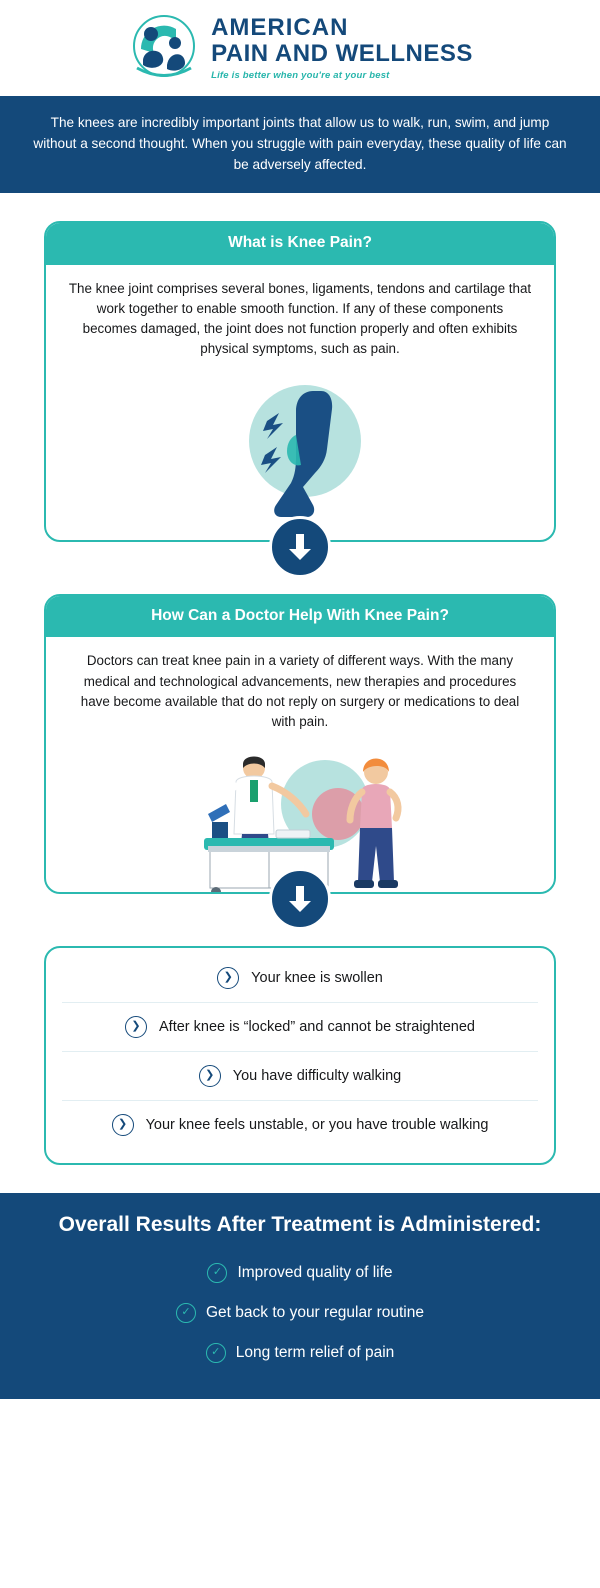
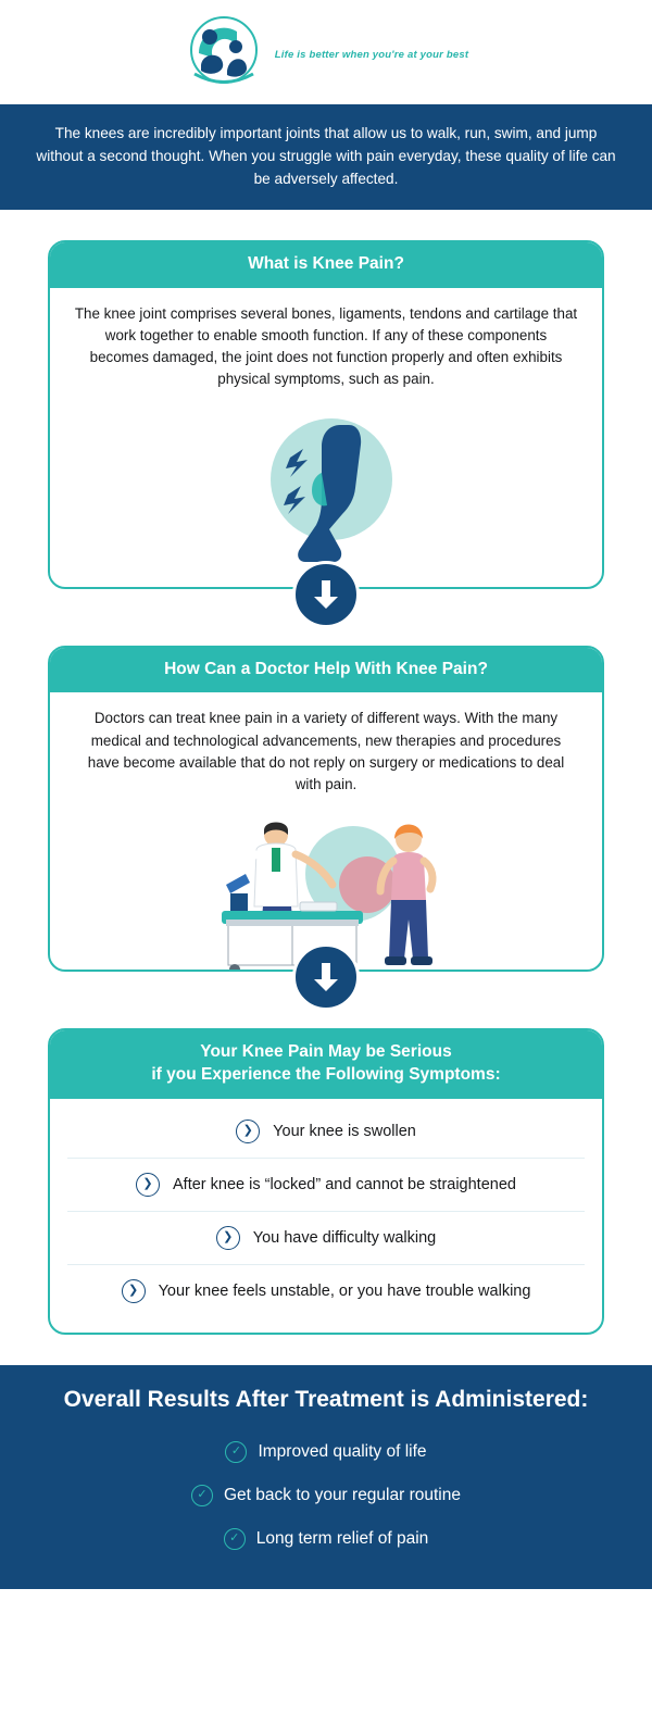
- AMERICAN
- PAIN AND WELLNESS
  Life is better when you're at your best
  The knees are incredibly important joints that allow us to walk, run, swim, and jump without a second thought. When you struggle with pain everyday, these quality of life can be adversely affected.
  What is Knee Pain?
  The knee joint comprises several bones, ligaments, tendons and cartilage that work together to enable smooth function. If any of these components becomes damaged, the joint does not function properly and often exhibits physical symptoms, such as pain.
  How Can a Doctor Help With Knee Pain?
  Doctors can treat knee pain in a variety of different ways. With the many medical and technological advancements, new therapies and procedures have become available that do not reply on surgery or medications to deal with pain.
+ Your Knee Pain May be Serious
+ if you Experience the Following Symptoms:
  ❯
  Your knee is swollen
  ❯
  After knee is “locked” and cannot be straightened
  ❯
  You have difficulty walking
  ❯
  Your knee feels unstable, or you have trouble walking
  Overall Results After Treatment is Administered:
  ✓
  Improved quality of life
  ✓
  Get back to your regular routine
  ✓
  Long term relief of pain
